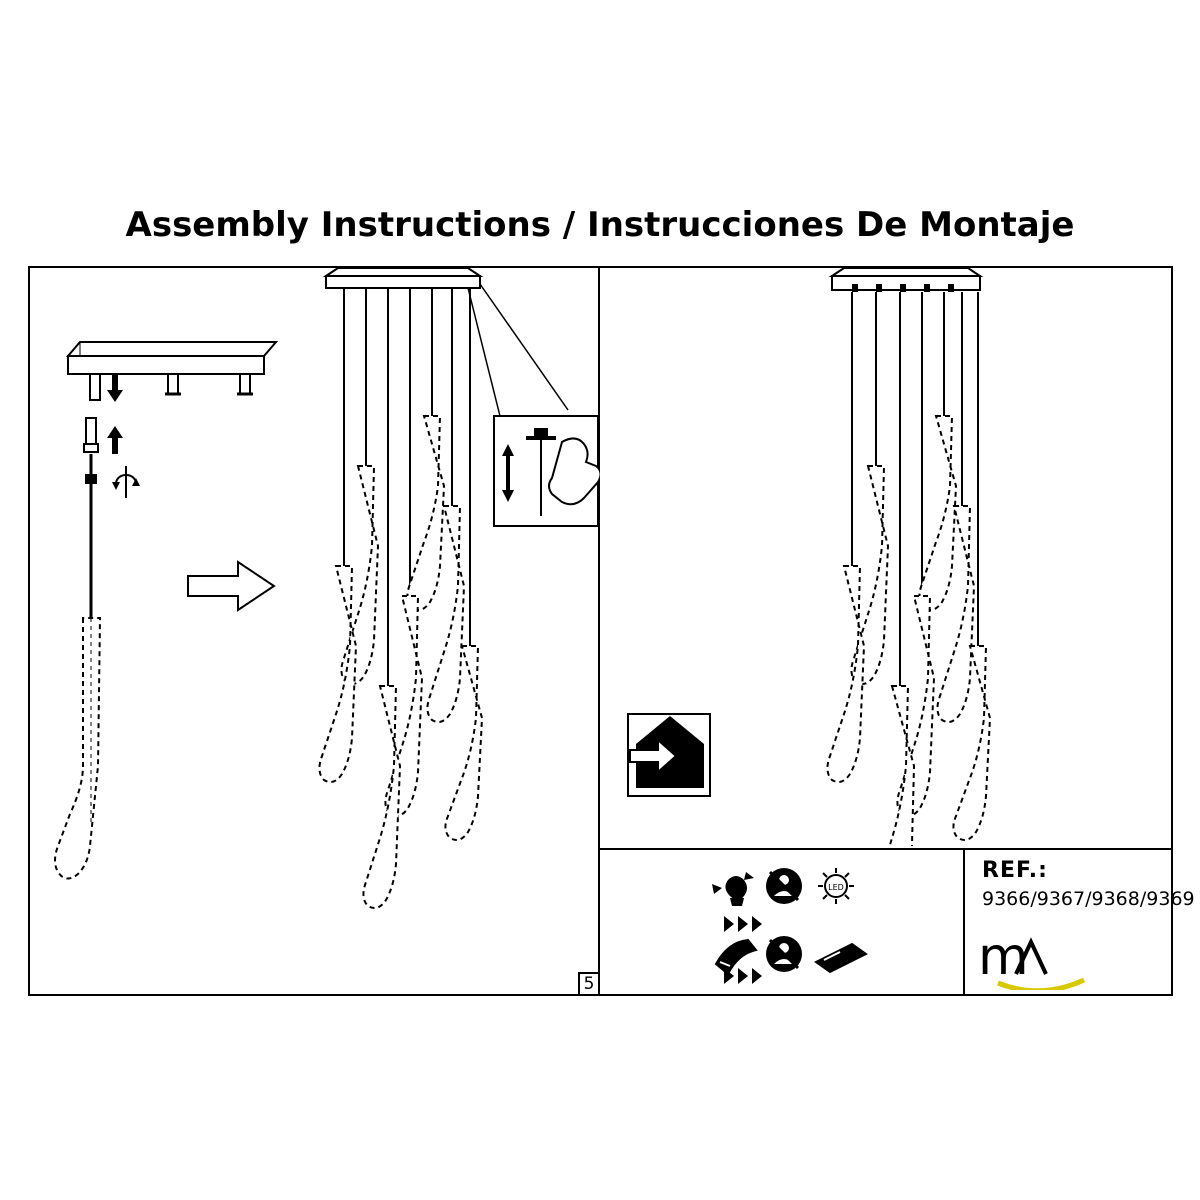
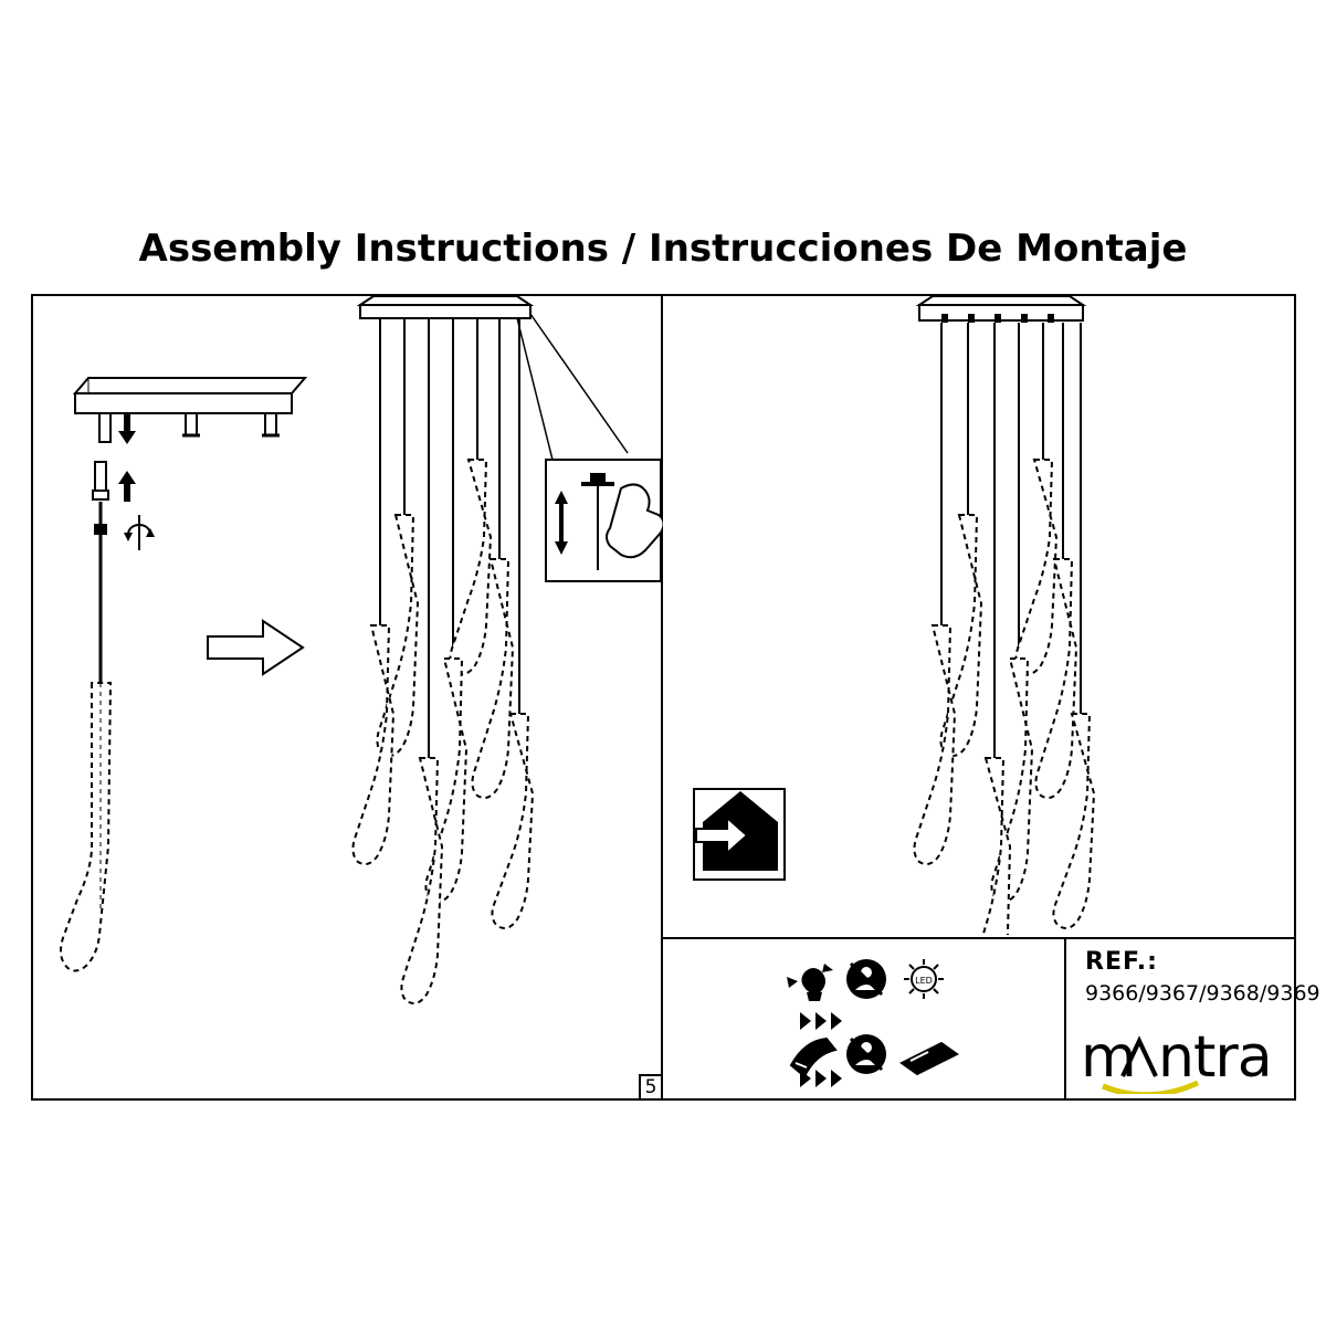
  Assembly Instructions / Instrucciones De Montaje
  5
  REF.:
  9366/9367/9368/9369
  m
+ ntra
  LED
